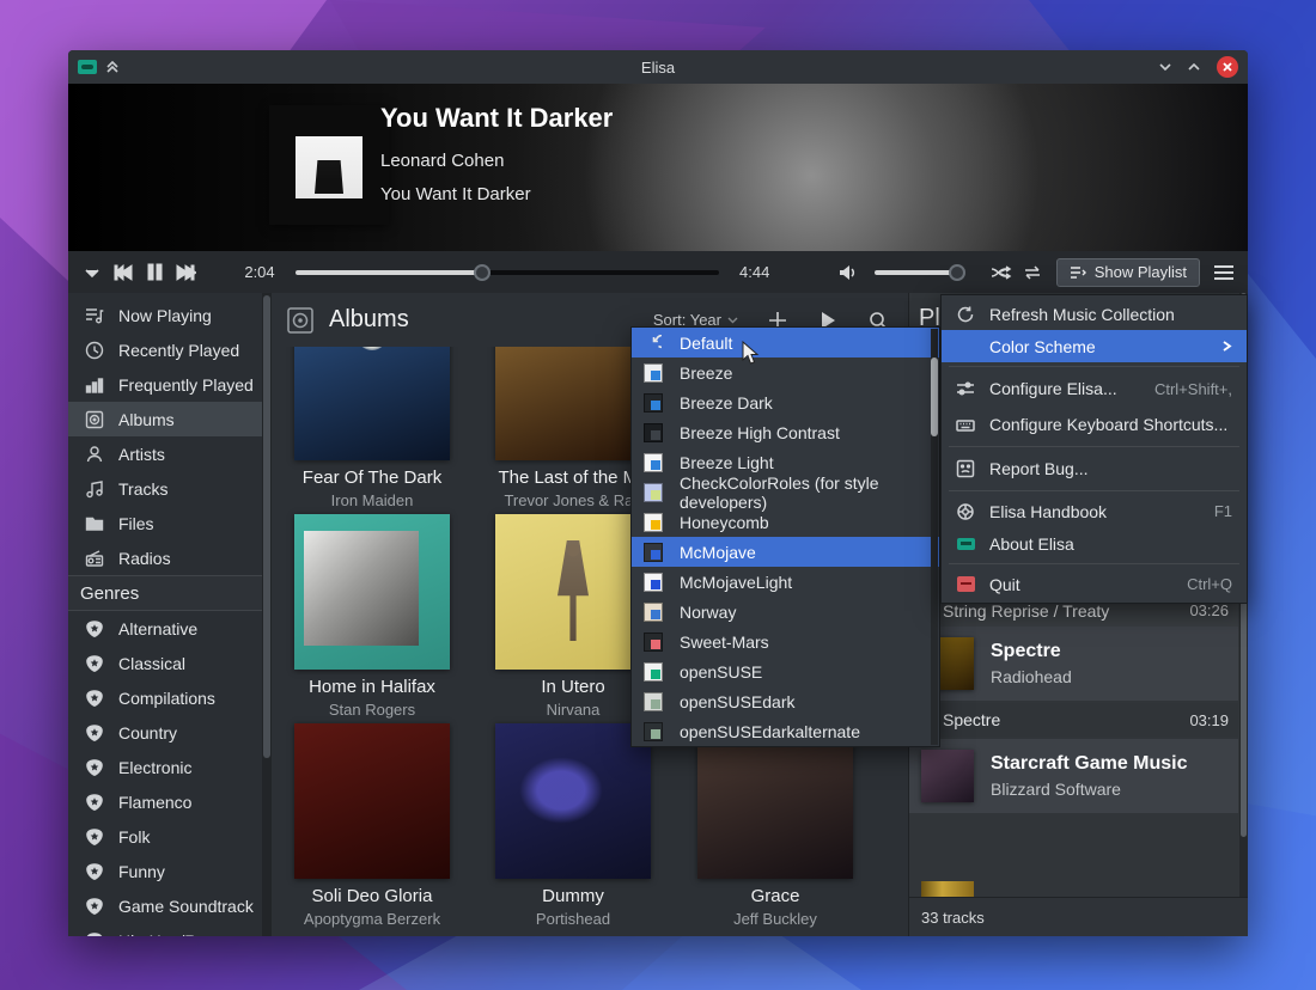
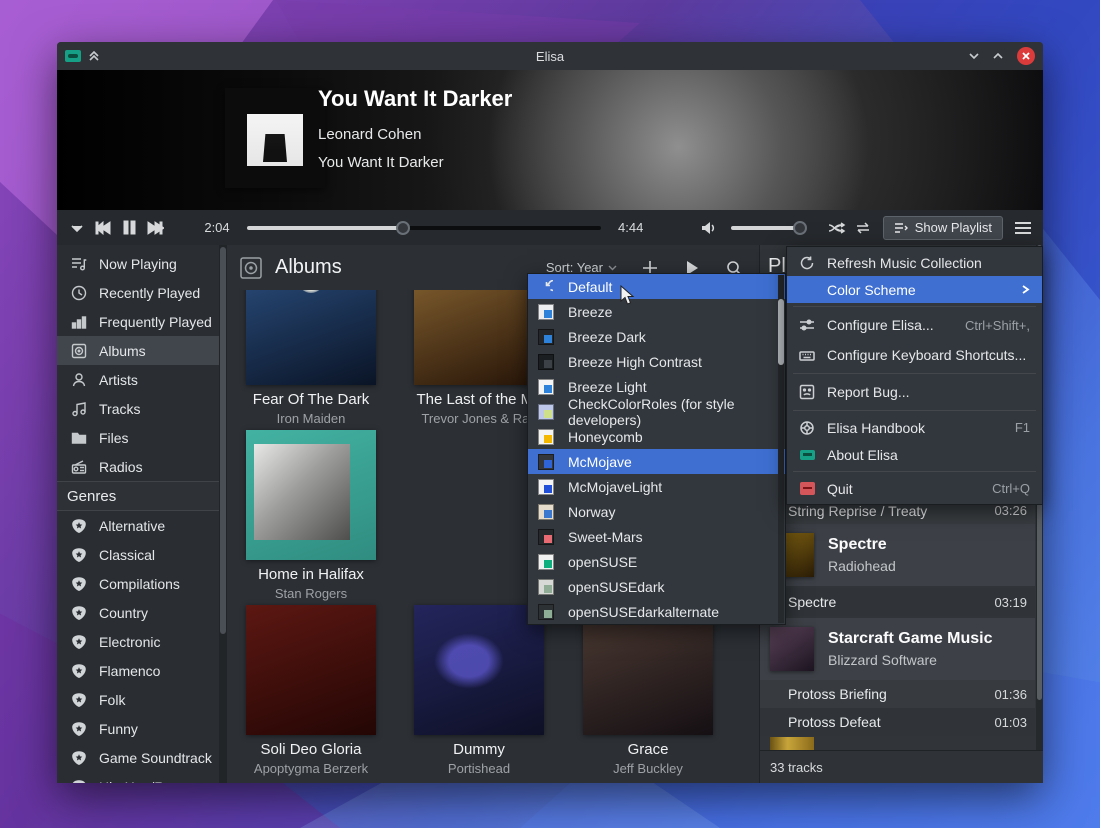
  Elisa
  You Want It Darker
  Leonard Cohen
  You Want It Darker
  2:04
  4:44
  Show Playlist
  Now Playing
  Recently Played
  Frequently Played
  Albums
  Artists
  Tracks
  Files
  Radios
  Genres
  Alternative
  Classical
  Compilations
  Country
  Electronic
  Flamenco
  Folk
  Funny
  Game Soundtrack
  Albums
  Sort: Year
  Fear Of The Dark
  Iron Maiden
  The Last of the
  Trevor Jones & Ra
  Home in Halifax
  Stan Rogers
- In Utero
- Nirvana
  Soli Deo Gloria
  Apoptygma Berzerk
  Dummy
  Portishead
  Grace
  Jeff Buckley
  String Reprise / Treaty
  03:26
  Spectre
  Radiohead
  Spectre
  03:19
  Starcraft Game Music
  Blizzard Software
+ Protoss Briefing
+ 01:36
+ Protoss Defeat
+ 01:03
  33 tracks
  Default
  Breeze
  Breeze Dark
  Breeze High Contrast
  Breeze Light
  CheckColorRoles (for style developers)
  Honeycomb
  McMojave
  McMojaveLight
  Norway
  Sweet-Mars
  openSUSE
  openSUSEdark
  openSUSEdarkalternate
  Refresh Music Collection
  Color Scheme
  Configure Elisa...
  Ctrl+Shift+,
  Configure Keyboard Shortcuts...
  Report Bug...
  Elisa Handbook
  F1
  About Elisa
  Quit
  Ctrl+Q
